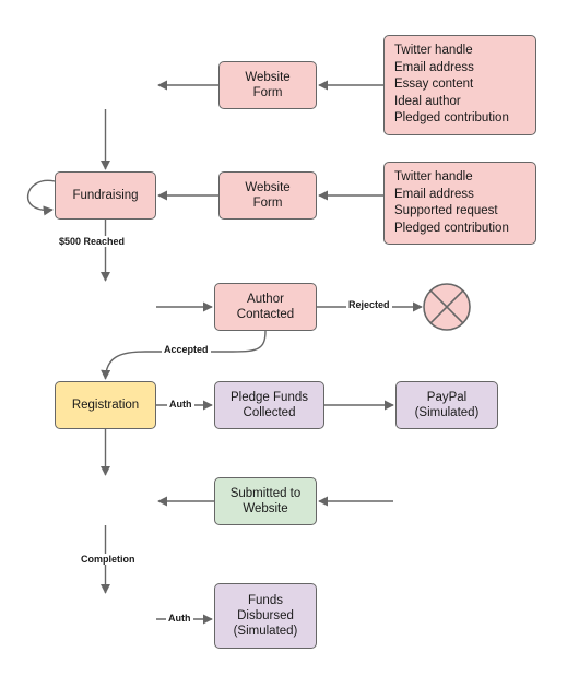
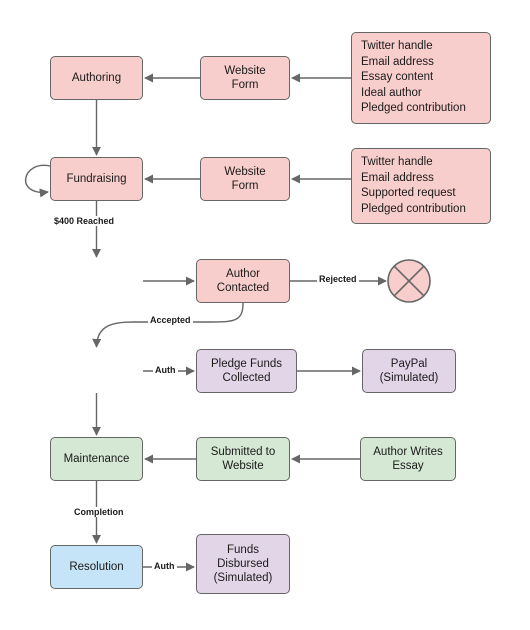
+ Authoring
  Website
  Form
  Twitter handle
  Email address
  Essay content
  Ideal author
  Pledged contribution
  Fundraising
  Website
  Form
  Twitter handle
  Email address
  Supported request
  Pledged contribution
  Author
  Contacted
- Registration
  Pledge Funds
  Collected
  PayPal
  (Simulated)
+ Maintenance
  Submitted to
  Website
+ Author Writes
+ Essay
+ Resolution
  Funds
  Disbursed
  (Simulated)
- $500 Reached
+ $400 Reached
  Rejected
  Accepted
  Auth
  Completion
  Auth
